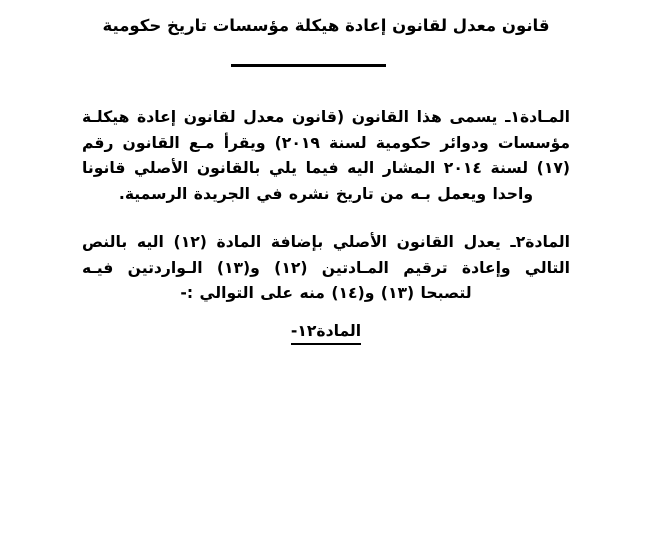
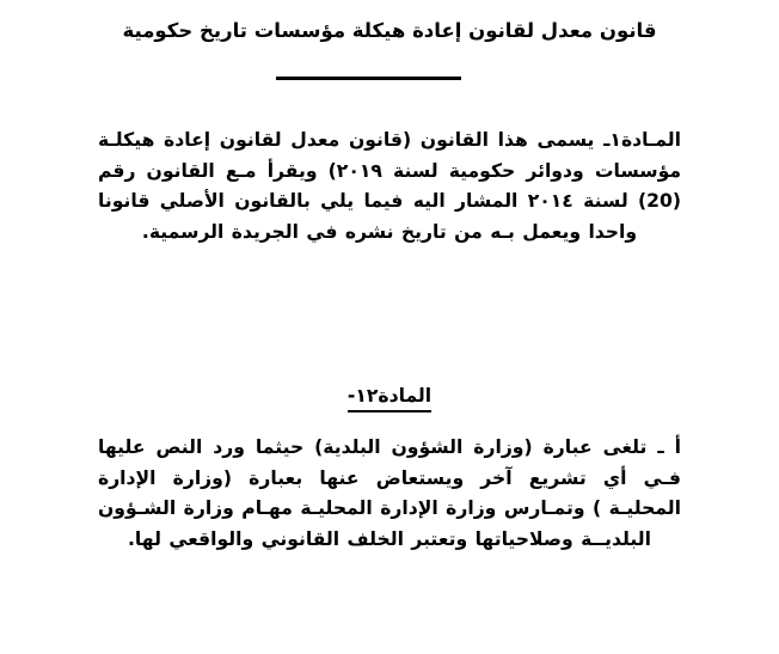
  قانون معدل لقانون إعادة هيكلة مؤسسات تاريخ حكومية
- المـادة١ـ يسمى هذا القانون (قانون معدل لقانون إعادة هيكلـة مؤسسات ودوائر حكومية لسنة ٢٠١٩) ويقرأ مـع القانون رقم (١٧) لسنة ٢٠١٤ المشار اليه فيما يلي بالقانون الأصلي قانونا واحدا ويعمل بـه من تاريخ نشره في الجريدة الرسمية.
+ المـادة١ـ يسمى هذا القانون (قانون معدل لقانون إعادة هيكلـة مؤسسات ودوائر حكومية لسنة ٢٠١٩) ويقرأ مـع القانون رقم (20) لسنة ٢٠١٤ المشار اليه فيما يلي بالقانون الأصلي قانونا واحدا ويعمل بـه من تاريخ نشره في الجريدة الرسمية.
- المادة٢ـ يعدل القانون الأصلي بإضافة المادة (١٢) اليه بالنص التالي وإعادة ترقيم المـادتين (١٢) و(١٣) الـواردتين فيـه لتصبحا (١٣) و(١٤) منه على التوالي :-
  المادة١٢-
+ أ ـ تلغى عبارة (وزارة الشؤون البلدية) حيثما ورد النص عليها فـي أي تشريع آخر ويستعاض عنها بعبارة (وزارة الإدارة المحليـة ) وتمـارس وزارة الإدارة المحليـة مهـام وزارة الشـؤون البلديــة وصلاحياتها وتعتبر الخلف القانوني والواقعي لها.
